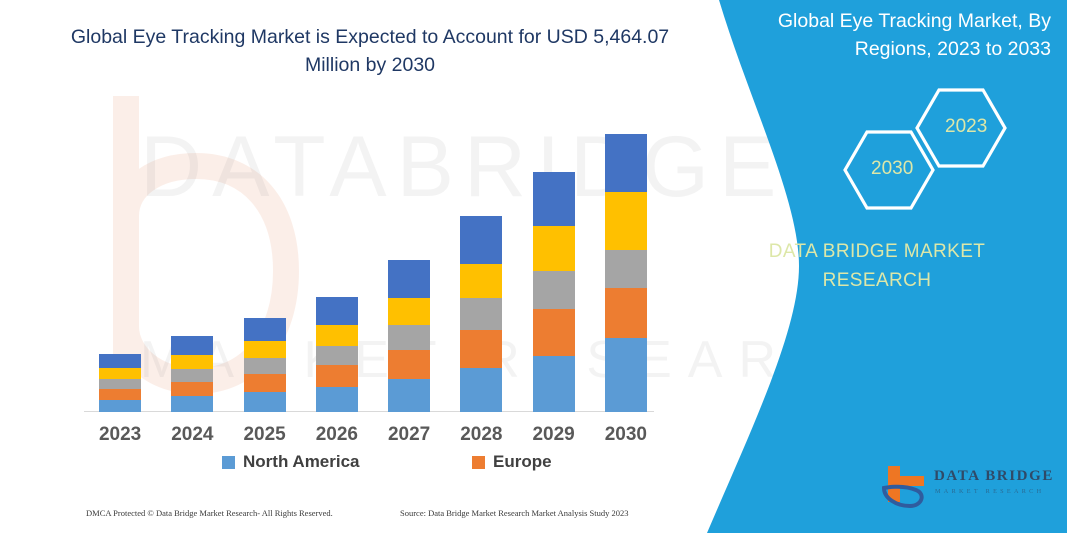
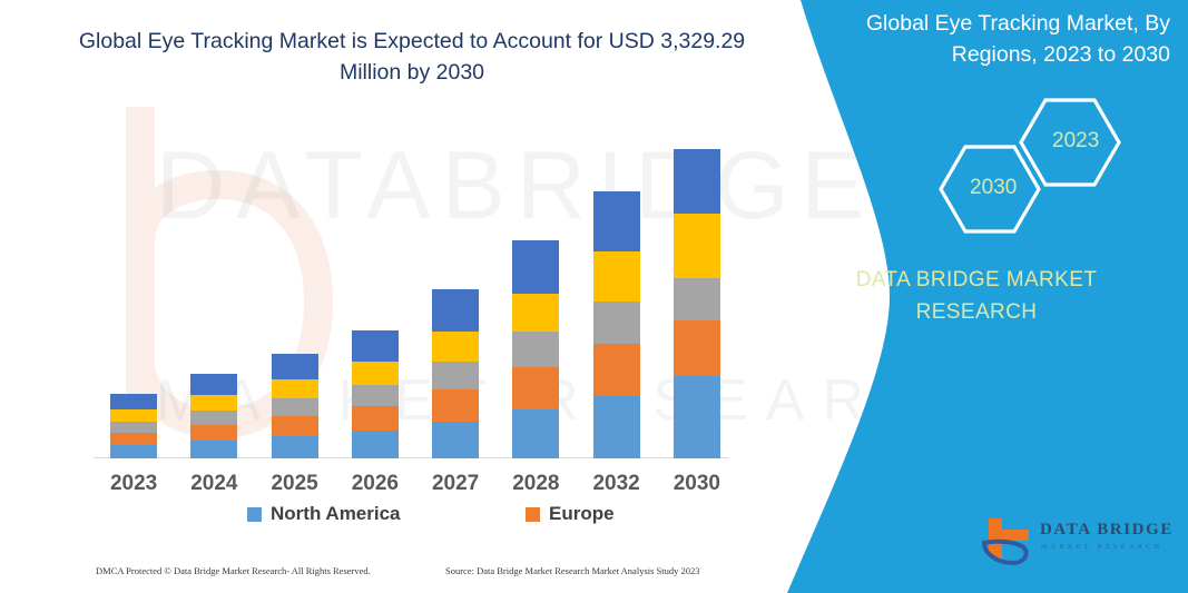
  DATABRIGE
- Global Eye Tracking Market is Expected to Account for USD 5,464.07 Million by 2030
+ Global Eye Tracking Market is Expected to Account for USD 3,329.29 Million by 2030
  2023
  2024
  2025
  2026
  2027
  2028
- 2029
+ 2032
  2030
  North America
  Europe
  DMCA Protected © Data Bridge Market Research- All Rights Reserved.
  Source: Data Bridge Market Research Market Analysis Study 2023
- Global Eye Tracking Market, By Regions, 2023 to 2033
+ Global Eye Tracking Market, By Regions, 2023 to 2030
  2023
  2030
  DATA BRIDGE MARKET
  RESEARCH
  DATA BRIDGE
